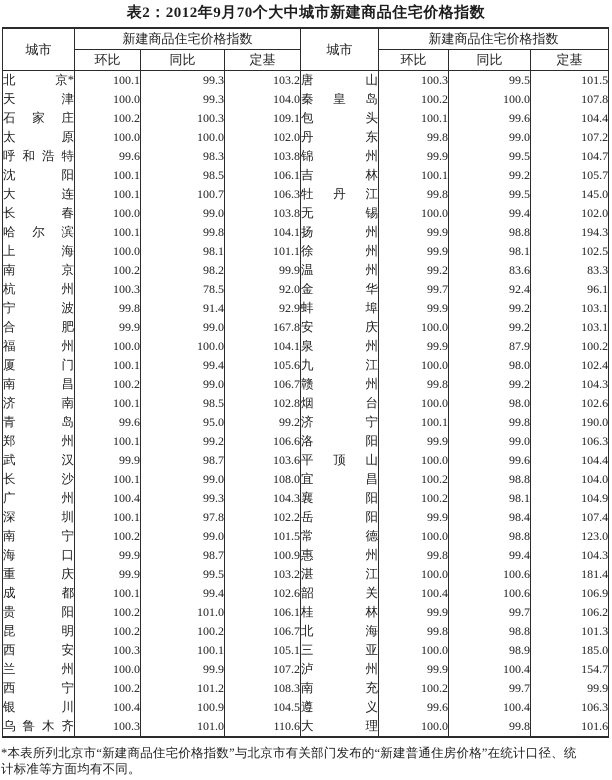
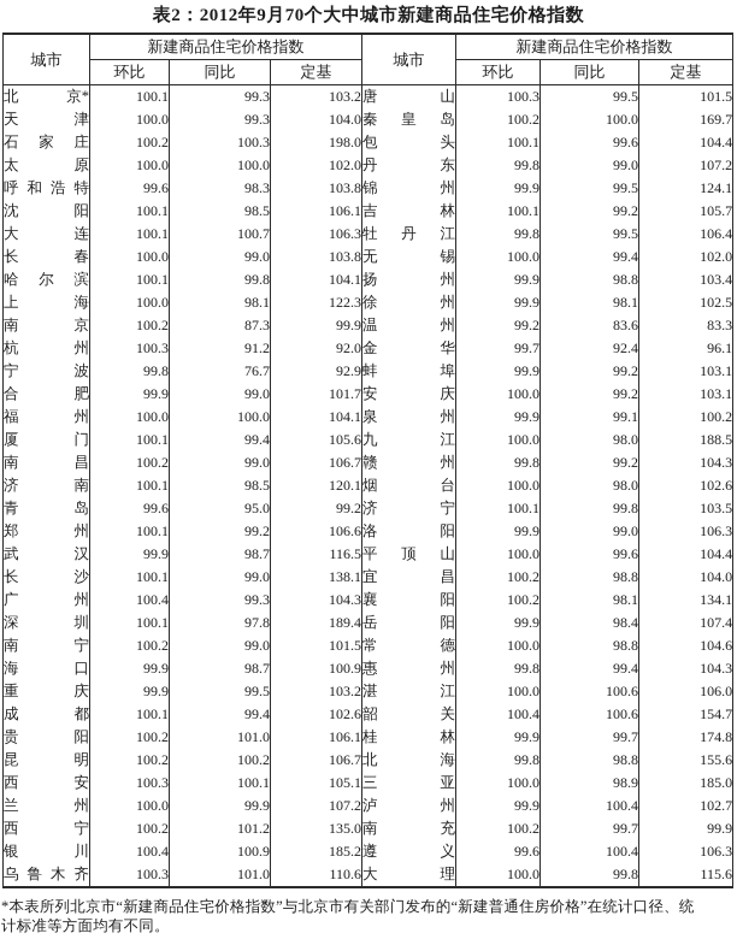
  表2：2012年9月70个大中城市新建商品住宅价格指数
  城市	新建商品住宅价格指数	城市	新建商品住宅价格指数
  环比	同比	定基	环比	同比	定基
  北 京*	100.1	99.3	103.2	唐 山	100.3	99.5	101.5
- 天 津	100.0	99.3	104.0	秦 皇 岛	100.2	100.0	107.8
+ 天 津	100.0	99.3	104.0	秦 皇 岛	100.2	100.0	169.7
- 石 家 庄	100.2	100.3	109.1	包 头	100.1	99.6	104.4
+ 石 家 庄	100.2	100.3	198.0	包 头	100.1	99.6	104.4
  太 原	100.0	100.0	102.0	丹 东	99.8	99.0	107.2
- 呼 和 浩 特	99.6	98.3	103.8	锦 州	99.9	99.5	104.7
+ 呼 和 浩 特	99.6	98.3	103.8	锦 州	99.9	99.5	124.1
  沈 阳	100.1	98.5	106.1	吉 林	100.1	99.2	105.7
- 大 连	100.1	100.7	106.3	牡 丹 江	99.8	99.5	145.0
+ 大 连	100.1	100.7	106.3	牡 丹 江	99.8	99.5	106.4
  长 春	100.0	99.0	103.8	无 锡	100.0	99.4	102.0
- 哈 尔 滨	100.1	99.8	104.1	扬 州	99.9	98.8	194.3
+ 哈 尔 滨	100.1	99.8	104.1	扬 州	99.9	98.8	103.4
- 上 海	100.0	98.1	101.1	徐 州	99.9	98.1	102.5
+ 上 海	100.0	98.1	122.3	徐 州	99.9	98.1	102.5
- 南 京	100.2	98.2	99.9	温 州	99.2	83.6	83.3
+ 南 京	100.2	87.3	99.9	温 州	99.2	83.6	83.3
- 杭 州	100.3	78.5	92.0	金 华	99.7	92.4	96.1
+ 杭 州	100.3	91.2	92.0	金 华	99.7	92.4	96.1
- 宁 波	99.8	91.4	92.9	蚌 埠	99.9	99.2	103.1
+ 宁 波	99.8	76.7	92.9	蚌 埠	99.9	99.2	103.1
- 合 肥	99.9	99.0	167.8	安 庆	100.0	99.2	103.1
+ 合 肥	99.9	99.0	101.7	安 庆	100.0	99.2	103.1
- 福 州	100.0	100.0	104.1	泉 州	99.9	87.9	100.2
+ 福 州	100.0	100.0	104.1	泉 州	99.9	99.1	100.2
- 厦 门	100.1	99.4	105.6	九 江	100.0	98.0	102.4
+ 厦 门	100.1	99.4	105.6	九 江	100.0	98.0	188.5
  南 昌	100.2	99.0	106.7	赣 州	99.8	99.2	104.3
- 济 南	100.1	98.5	102.8	烟 台	100.0	98.0	102.6
+ 济 南	100.1	98.5	120.1	烟 台	100.0	98.0	102.6
- 青 岛	99.6	95.0	99.2	济 宁	100.1	99.8	190.0
+ 青 岛	99.6	95.0	99.2	济 宁	100.1	99.8	103.5
  郑 州	100.1	99.2	106.6	洛 阳	99.9	99.0	106.3
- 武 汉	99.9	98.7	103.6	平 顶 山	100.0	99.6	104.4
+ 武 汉	99.9	98.7	116.5	平 顶 山	100.0	99.6	104.4
- 长 沙	100.1	99.0	108.0	宜 昌	100.2	98.8	104.0
+ 长 沙	100.1	99.0	138.1	宜 昌	100.2	98.8	104.0
- 广 州	100.4	99.3	104.3	襄 阳	100.2	98.1	104.9
+ 广 州	100.4	99.3	104.3	襄 阳	100.2	98.1	134.1
- 深 圳	100.1	97.8	102.2	岳 阳	99.9	98.4	107.4
+ 深 圳	100.1	97.8	189.4	岳 阳	99.9	98.4	107.4
- 南 宁	100.2	99.0	101.5	常 德	100.0	98.8	123.0
+ 南 宁	100.2	99.0	101.5	常 德	100.0	98.8	104.6
  海 口	99.9	98.7	100.9	惠 州	99.8	99.4	104.3
- 重 庆	99.9	99.5	103.2	湛 江	100.0	100.6	181.4
+ 重 庆	99.9	99.5	103.2	湛 江	100.0	100.6	106.0
- 成 都	100.1	99.4	102.6	韶 关	100.4	100.6	106.9
+ 成 都	100.1	99.4	102.6	韶 关	100.4	100.6	154.7
- 贵 阳	100.2	101.0	106.1	桂 林	99.9	99.7	106.2
+ 贵 阳	100.2	101.0	106.1	桂 林	99.9	99.7	174.8
- 昆 明	100.2	100.2	106.7	北 海	99.8	98.8	101.3
+ 昆 明	100.2	100.2	106.7	北 海	99.8	98.8	155.6
  西 安	100.3	100.1	105.1	三 亚	100.0	98.9	185.0
- 兰 州	100.0	99.9	107.2	泸 州	99.9	100.4	154.7
+ 兰 州	100.0	99.9	107.2	泸 州	99.9	100.4	102.7
- 西 宁	100.2	101.2	108.3	南 充	100.2	99.7	99.9
+ 西 宁	100.2	101.2	135.0	南 充	100.2	99.7	99.9
- 银 川	100.4	100.9	104.5	遵 义	99.6	100.4	106.3
+ 银 川	100.4	100.9	185.2	遵 义	99.6	100.4	106.3
- 乌 鲁 木 齐	100.3	101.0	110.6	大 理	100.0	99.8	101.6
+ 乌 鲁 木 齐	100.3	101.0	110.6	大 理	100.0	99.8	115.6
  *本表所列北京市“新建商品住宅价格指数”与北京市有关部门发布的“新建普通住房价格”在统计口径、统计标准等方面均有不同。
